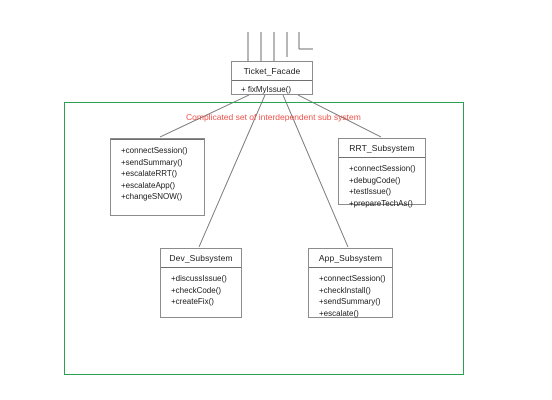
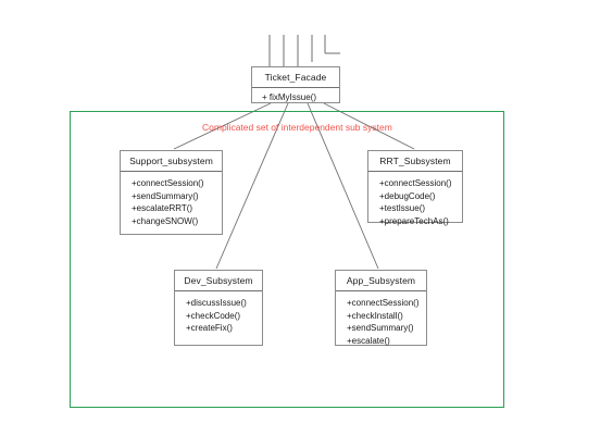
  Complicated set of interdependent sub system
  Ticket_Facade
  + fixMyIssue()
+ Support_subsystem
  +connectSession()
  +sendSummary()
  +escalateRRT()
- +escalateApp()
  +changeSNOW()
  RRT_Subsystem
  +connectSession()
  +debugCode()
  +testIssue()
  +prepareTechAs()
  Dev_Subsystem
  +discussIssue()
  +checkCode()
  +createFix()
  App_Subsystem
  +connectSession()
  +checkInstall()
  +sendSummary()
  +escalate()
